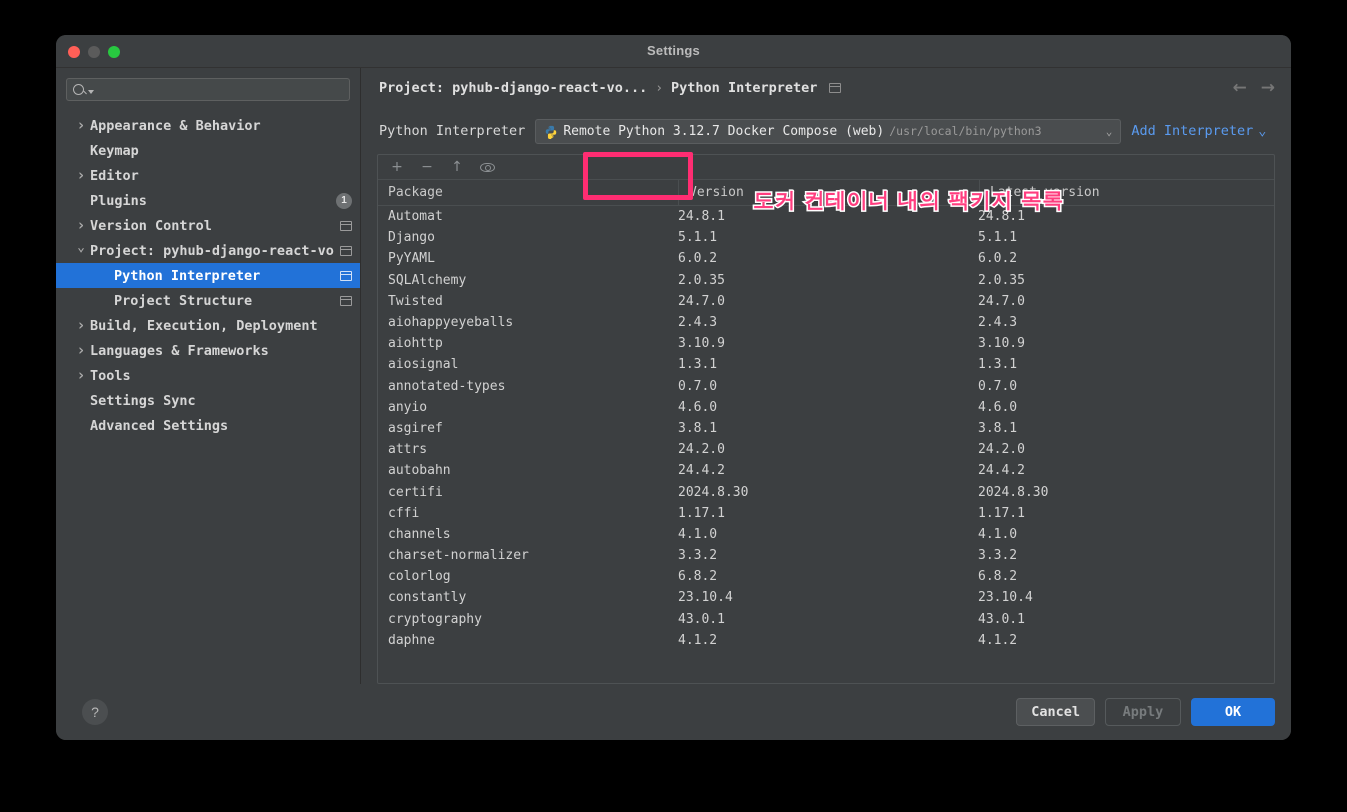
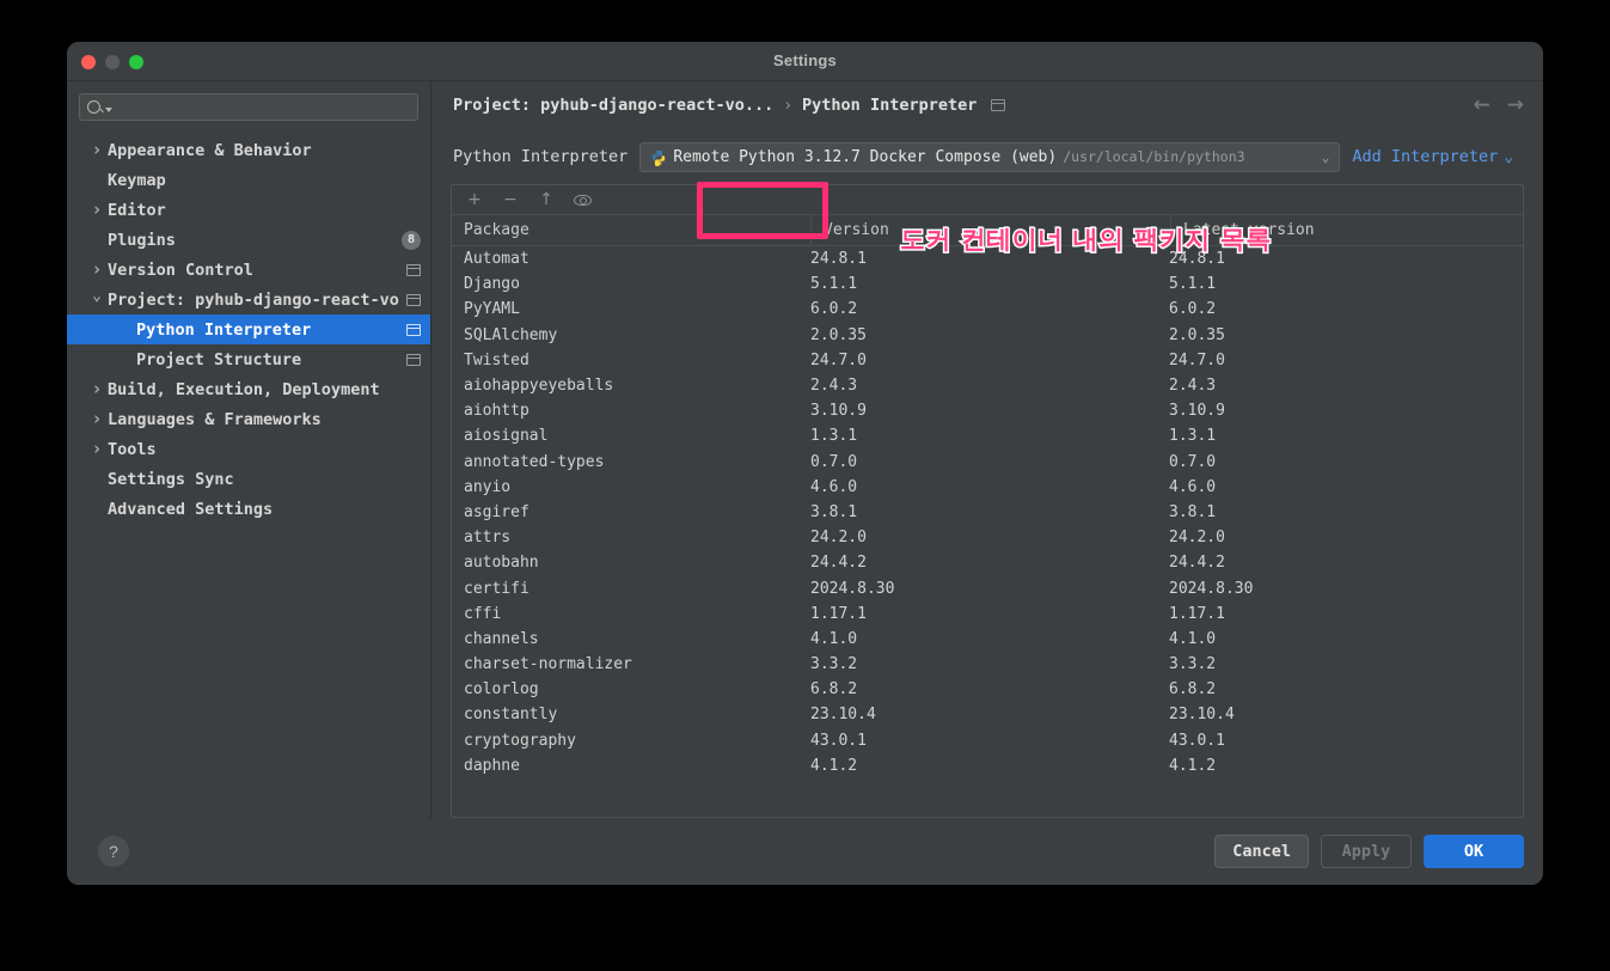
  Settings
  Appearance & Behavior
  Keymap
  Editor
  Plugins
- 1
+ 8
  Version Control
  Project: pyhub-django-react-vo
  Python Interpreter
  Project Structure
  Build, Execution, Deployment
  Languages & Frameworks
  Tools
  Settings Sync
  Advanced Settings
  Project: pyhub-django-react-vo...
  ›
  Python Interpreter
  ←
  →
  Python Interpreter
  Remote Python 3.12.7 Docker Compose (web)
  /usr/local/bin/python3
  ⌄
  Add Interpreter
  ⌄
  +
  −
  ↑
  Package
  Version
  Latest version
  Automat
  24.8.1
  24.8.1
  Django
  5.1.1
  5.1.1
  PyYAML
  6.0.2
  6.0.2
  SQLAlchemy
  2.0.35
  2.0.35
  Twisted
  24.7.0
  24.7.0
  aiohappyeyeballs
  2.4.3
  2.4.3
  aiohttp
  3.10.9
  3.10.9
  aiosignal
  1.3.1
  1.3.1
  annotated-types
  0.7.0
  0.7.0
  anyio
  4.6.0
  4.6.0
  asgiref
  3.8.1
  3.8.1
  attrs
  24.2.0
  24.2.0
  autobahn
  24.4.2
  24.4.2
  certifi
  2024.8.30
  2024.8.30
  cffi
  1.17.1
  1.17.1
  channels
  4.1.0
  4.1.0
  charset-normalizer
  3.3.2
  3.3.2
  colorlog
  6.8.2
  6.8.2
  constantly
  23.10.4
  23.10.4
  cryptography
  43.0.1
  43.0.1
  daphne
  4.1.2
  4.1.2
  ?
  Cancel
  Apply
  OK
  도커 컨테이너 내의 팩키지 목록
